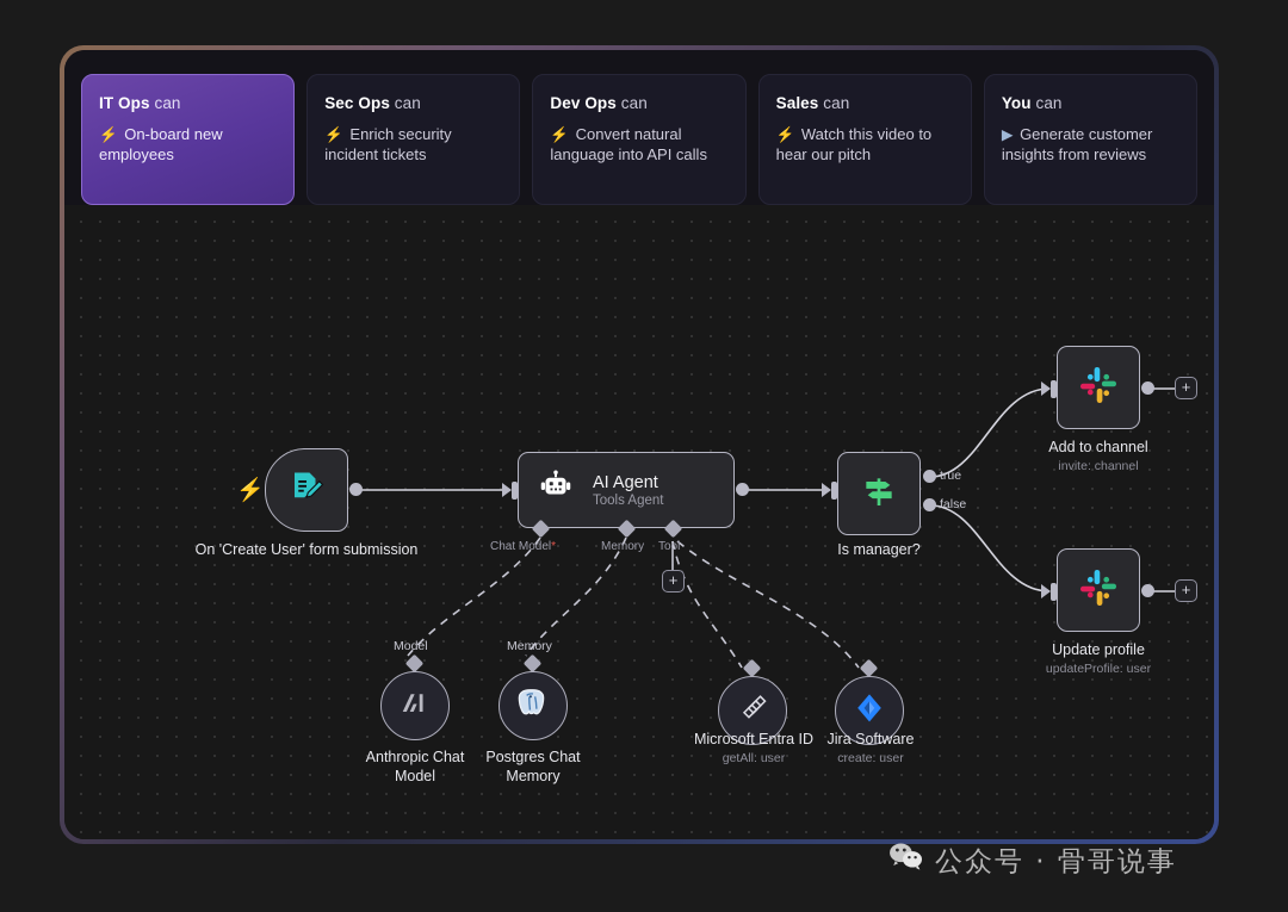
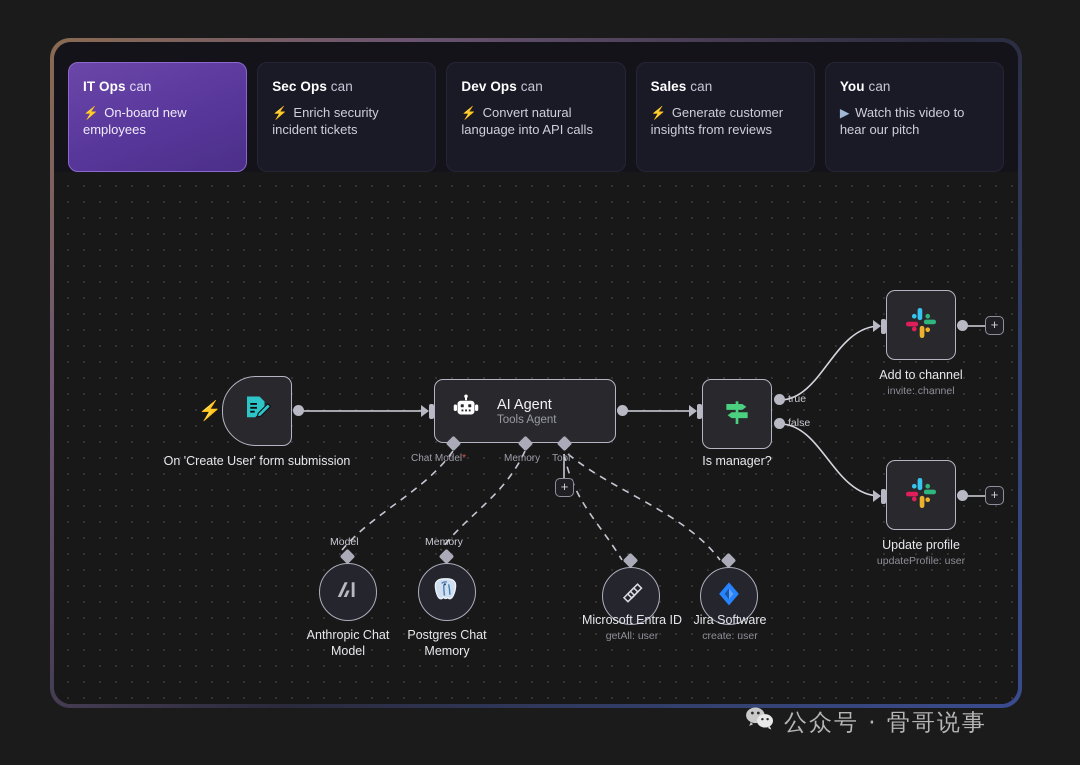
  IT Ops can
  ⚡ On-board new employees
  Sec Ops can
  ⚡ Enrich security incident tickets
  Dev Ops can
  ⚡ Convert natural language into API calls
  Sales can
- ⚡ Watch this video to hear our pitch
+ ⚡ Generate customer insights from reviews
  You can
- ▶ Generate customer insights from reviews
+ ▶ Watch this video to hear our pitch
  ⚡
  On 'Create User' form submission
  AI Agent
  Tools Agent
  Chat Model*
  Memory
  Tool
  +
  true
  false
  Is manager?
  +
  Add to channel
  invite: channel
  +
  Update profile
  updateProfile: user
  Model
  Anthropic Chat Model
  Memory
  Postgres Chat Memory
  Microsoft Entra ID
  getAll: user
  Jira Software
  create: user
  公众号 · 骨哥说事
